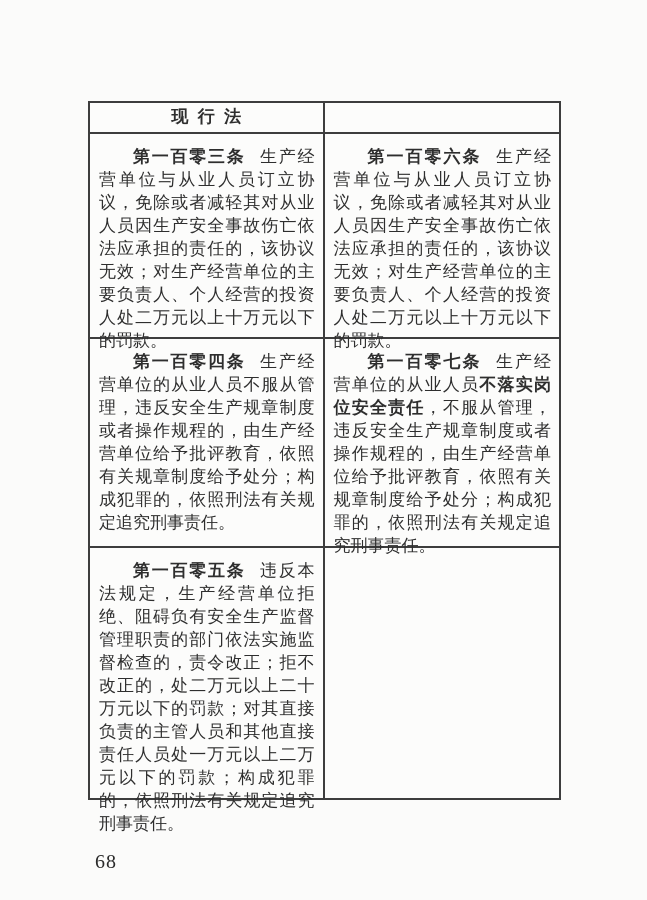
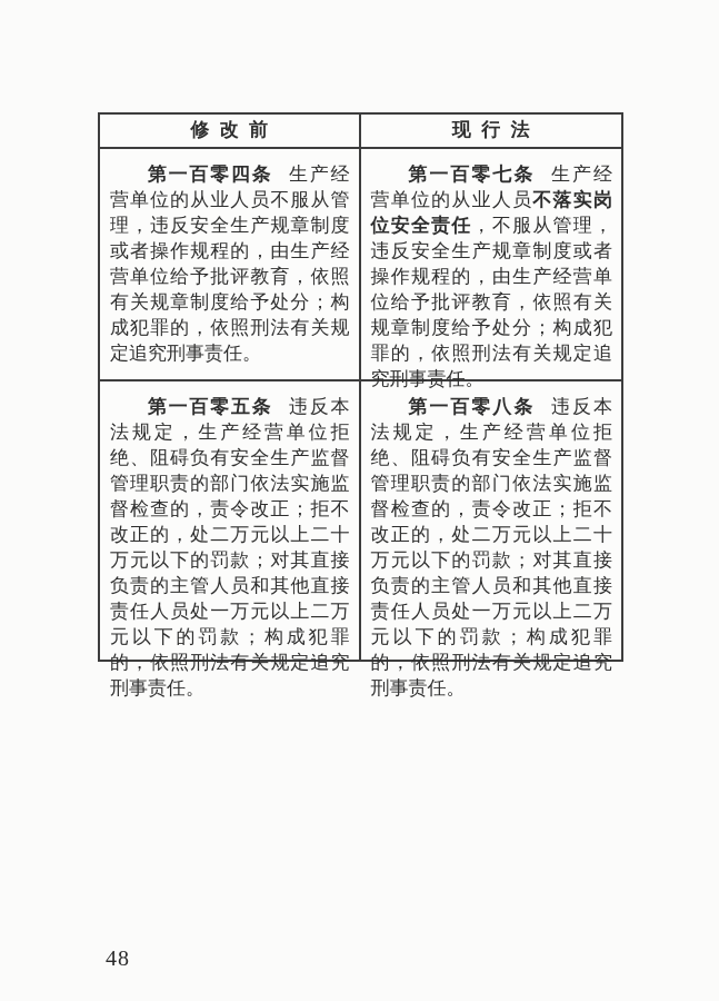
+ 修改前
  现行法
- 第一百零三条 生产经营单位与从业人员订立协议，免除或者减轻其对从业人员因生产安全事故伤亡依法应承担的责任的，该协议无效；对生产经营单位的主要负责人、个人经营的投资人处二万元以上十万元以下的罚款。
- 第一百零六条 生产经营单位与从业人员订立协议，免除或者减轻其对从业人员因生产安全事故伤亡依法应承担的责任的，该协议无效；对生产经营单位的主要负责人、个人经营的投资人处二万元以上十万元以下的罚款。
  第一百零四条 生产经营单位的从业人员不服从管理，违反安全生产规章制度或者操作规程的，由生产经营单位给予批评教育，依照有关规章制度给予处分；构成犯罪的，依照刑法有关规定追究刑事责任。
  第一百零七条 生产经营单位的从业人员不落实岗位安全责任，不服从管理，违反安全生产规章制度或者操作规程的，由生产经营单位给予批评教育，依照有关规章制度给予处分；构成犯罪的，依照刑法有关规定追究刑事责任。
  第一百零五条 违反本法规定，生产经营单位拒绝、阻碍负有安全生产监督管理职责的部门依法实施监督检查的，责令改正；拒不改正的，处二万元以上二十万元以下的罚款；对其直接负责的主管人员和其他直接责任人员处一万元以上二万元以下的罚款；构成犯罪的，依照刑法有关规定追究刑事责任。
+ 第一百零八条 违反本法规定，生产经营单位拒绝、阻碍负有安全生产监督管理职责的部门依法实施监督检查的，责令改正；拒不改正的，处二万元以上二十万元以下的罚款；对其直接负责的主管人员和其他直接责任人员处一万元以上二万元以下的罚款；构成犯罪的，依照刑法有关规定追究刑事责任。
- 68
+ 48
